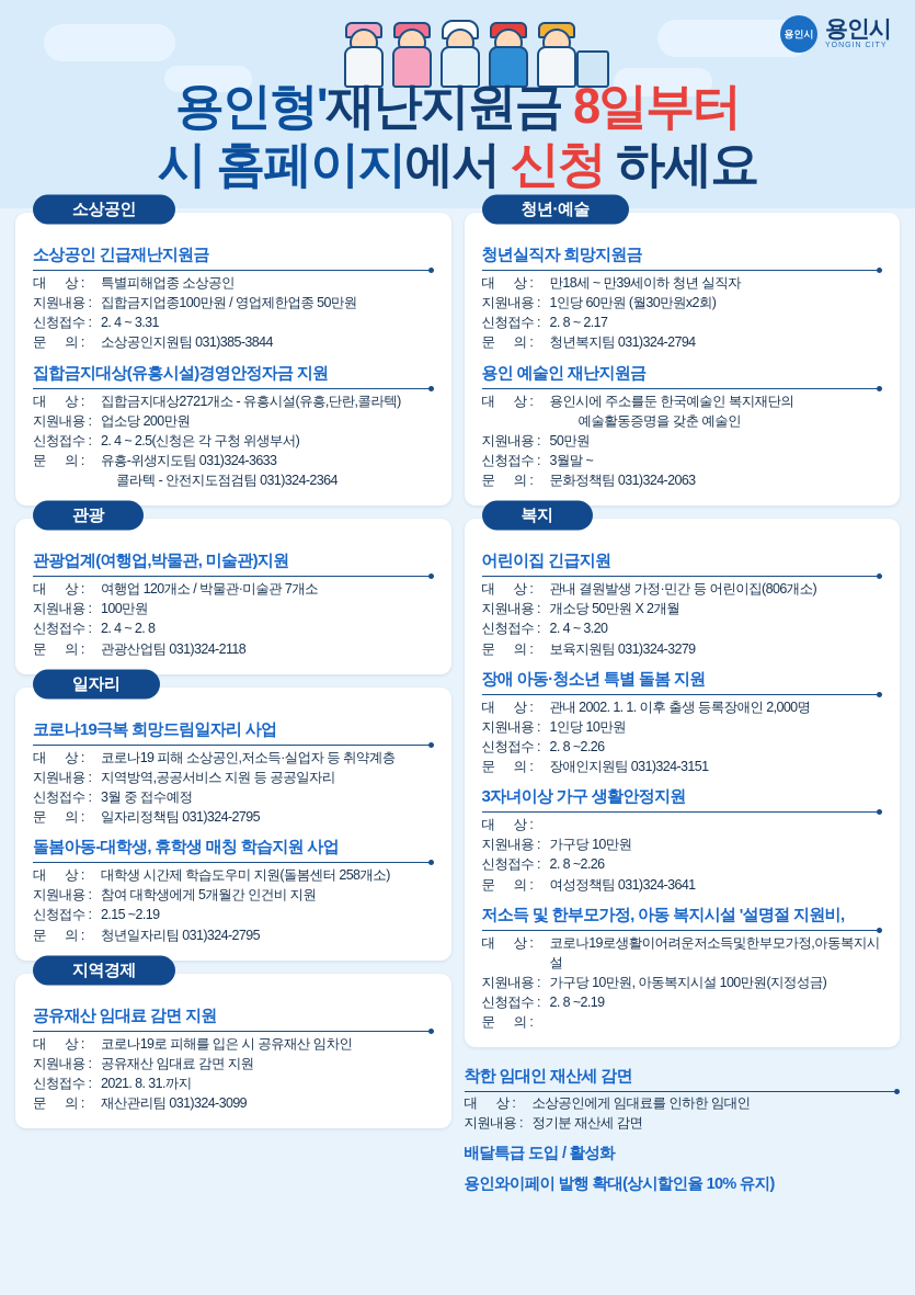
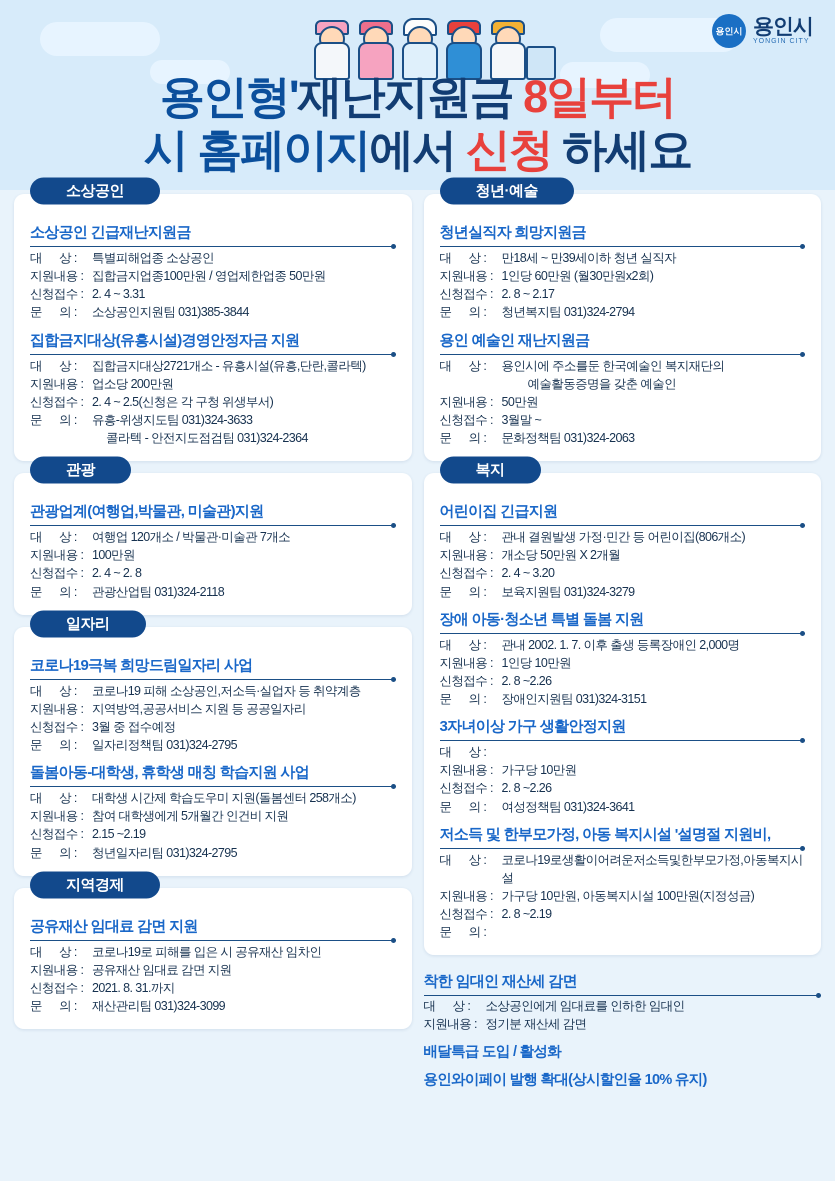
  용인시
  용인시
  용인형'재난지원금 8일부터
  시 홈페이지에서 신청 하세요
  소상공인
  소상공인 긴급재난지원금
  대 상 :
  특별피해업종 소상공인
  지원내용 :
  집합금지업종100만원 / 영업제한업종 50만원
  신청접수 :
  2. 4 ~ 3.31
  문 의 :
  소상공인지원팀 031)385-3844
  집합금지대상(유흥시설)경영안정자금 지원
  대 상 :
  집합금지대상2721개소 - 유흥시설(유흥,단란,콜라텍)
  지원내용 :
  업소당 200만원
  신청접수 :
  2. 4 ~ 2.5(신청은 각 구청 위생부서)
  문 의 :
  유흥-위생지도팀 031)324-3633
  콜라텍 - 안전지도점검팀 031)324-2364
  관광
  관광업계(여행업,박물관, 미술관)지원
  대 상 :
  여행업 120개소 / 박물관·미술관 7개소
  지원내용 :
  100만원
  신청접수 :
  2. 4 ~ 2. 8
  문 의 :
  관광산업팀 031)324-2118
  일자리
  코로나19극복 희망드림일자리 사업
  대 상 :
  코로나19 피해 소상공인,저소득·실업자 등 취약계층
  지원내용 :
  지역방역,공공서비스 지원 등 공공일자리
  신청접수 :
  3월 중 접수예정
  문 의 :
  일자리정책팀 031)324-2795
  돌봄아동-대학생, 휴학생 매칭 학습지원 사업
  대 상 :
  대학생 시간제 학습도우미 지원(돌봄센터 258개소)
  지원내용 :
  참여 대학생에게 5개월간 인건비 지원
  신청접수 :
  2.15 ~2.19
  문 의 :
  청년일자리팀 031)324-2795
  지역경제
  공유재산 임대료 감면 지원
  대 상 :
  코로나19로 피해를 입은 시 공유재산 임차인
  지원내용 :
  공유재산 임대료 감면 지원
  신청접수 :
  2021. 8. 31.까지
  문 의 :
  재산관리팀 031)324-3099
  청년·예술
  청년실직자 희망지원금
  대 상 :
  만18세 ~ 만39세이하 청년 실직자
  지원내용 :
  1인당 60만원 (월30만원x2회)
  신청접수 :
  2. 8 ~ 2.17
  문 의 :
  청년복지팀 031)324-2794
  용인 예술인 재난지원금
  대 상 :
  용인시에 주소를둔 한국예술인 복지재단의
  예술활동증명을 갖춘 예술인
  지원내용 :
  50만원
  신청접수 :
  3월말 ~
  문 의 :
  문화정책팀 031)324-2063
  복지
  어린이집 긴급지원
  대 상 :
  관내 결원발생 가정·민간 등 어린이집(806개소)
  지원내용 :
  개소당 50만원 X 2개월
  신청접수 :
  2. 4 ~ 3.20
  문 의 :
  보육지원팀 031)324-3279
  장애 아동·청소년 특별 돌봄 지원
  대 상 :
- 관내 2002. 1. 1. 이후 출생 등록장애인 2,000명
+ 관내 2002. 1. 7. 이후 출생 등록장애인 2,000명
  지원내용 :
  1인당 10만원
  신청접수 :
  2. 8 ~2.26
  문 의 :
  장애인지원팀 031)324-3151
  3자녀이상 가구 생활안정지원
  대 상 :
  지원내용 :
  가구당 10만원
  신청접수 :
  2. 8 ~2.26
  문 의 :
  여성정책팀 031)324-3641
  저소득 및 한부모가정, 아동 복지시설 '설명절 지원비,
  대 상 :
  코로나19로생활이어려운저소득및한부모가정,아동복지시설
  지원내용 :
  가구당 10만원, 아동복지시설 100만원(지정성금)
  신청접수 :
  2. 8 ~2.19
  문 의 :
  착한 임대인 재산세 감면
  대 상 :
  소상공인에게 임대료를 인하한 임대인
  지원내용 :
  정기분 재산세 감면
  배달특급 도입 / 활성화
  용인와이페이 발행 확대(상시할인율 10% 유지)
